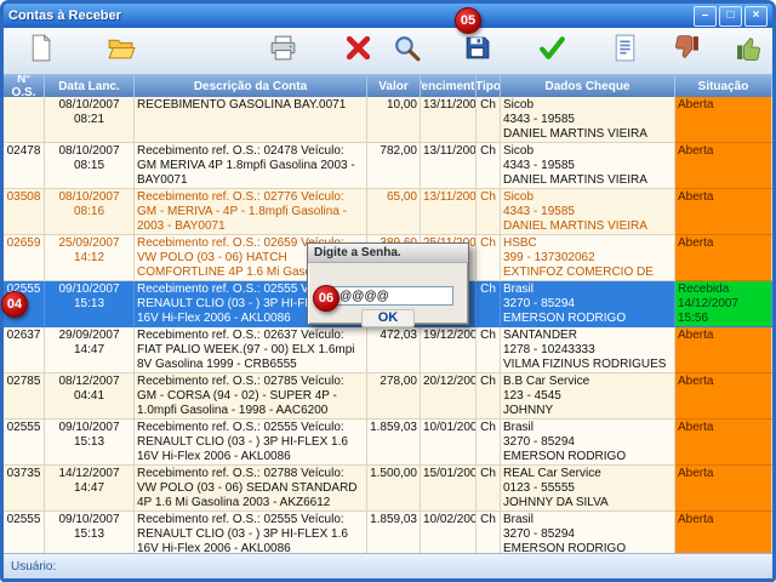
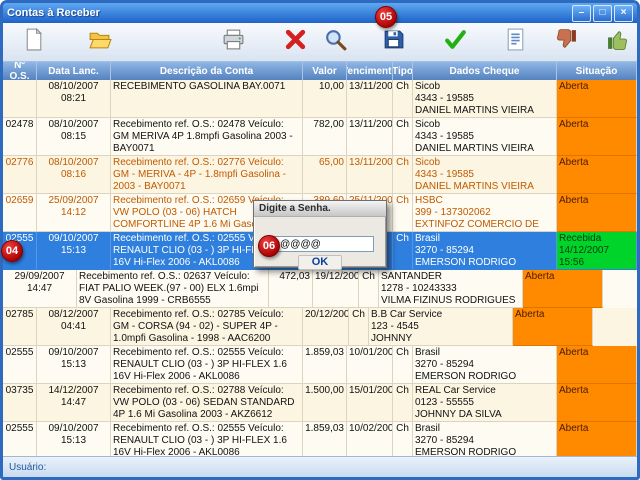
  Contas à Receber
  –
  □
  ×
  Nº O.S.
  Data Lanc.
  Descrição da Conta
  Valor
  enciment
  Tipo
  Dados Cheque
  Situação
  08/10/2007
  08:21
  RECEBIMENTO GASOLINA BAY.0071
  10,00
  13/11/200
  Ch
  Sicob
  4343 - 19585
  DANIEL MARTINS VIEIRA
  Aberta
  02478
  08/10/2007
  08:15
  Recebimento ref. O.S.: 02478 Veículo: GM MERIVA 4P 1.8mpfi Gasolina 2003 - BAY0071
  782,00
  13/11/200
  Ch
  Sicob
  4343 - 19585
  DANIEL MARTINS VIEIRA
  Aberta
- 03508
+ 02776
  08/10/2007
  08:16
  Recebimento ref. O.S.: 02776 Veículo: GM - MERIVA - 4P - 1.8mpfi Gasolina - 2003 - BAY0071
  65,00
  13/11/200
  Ch
  Sicob
  4343 - 19585
  DANIEL MARTINS VIEIRA
  Aberta
  02659
  25/09/2007
  14:12
  Recebimento ref. O.S.: 02659 V VW POLO (03 - 06) HATCH COMFORTLINE 4P 1.6 Mi Gas
  Ch
  HSBC
  399 - 137302062
  Aberta
  02555
  09/10/2007
  15:13
  Recebimento ref. O.S.: 02555 V RENAULT CLIO (03 - ) 3P HI-F 16V Hi-Flex 2006 - AKL0086
  Ch
  Brasil
  3270 - 85294
  Recebida
  14/12/2007 15:56
- 02637
  29/09/2007
  14:47
  Recebimento ref. O.S.: 02637 Veículo: FIAT PALIO WEEK.(97 - 00) ELX 1.6mpi 8V Gasolina 1999 - CRB6555
  472,03
  19/12/200
  Ch
  SANTANDER
  1278 - 10243333
  VILMA FIZINUS RODRIGUES
  Aberta
  02785
  08/12/2007
  04:41
  Recebimento ref. O.S.: 02785 Veículo: GM - CORSA (94 - 02) - SUPER 4P - 1.0mpfi Gasolina - 1998 - AAC6200
- 278,00
  20/12/200
  Ch
  B.B Car Service
  123 - 4545
  JOHNNY
  Aberta
  02555
  09/10/2007
  15:13
  Recebimento ref. O.S.: 02555 Veículo: RENAULT CLIO (03 - ) 3P HI-FLEX 1.6 16V Hi-Flex 2006 - AKL0086
  1.859,03
  10/01/200
  Ch
  Brasil
  3270 - 85294
  Aberta
  03735
  14/12/2007
  14:47
  Recebimento ref. O.S.: 02788 Veículo: VW POLO (03 - 06) SEDAN STANDARD 4P 1.6 Mi Gasolina 2003 - AKZ6612
  1.500,00
  15/01/200
  Ch
  REAL Car Service
  0123 - 55555
  JOHNNY DA SILVA
  Aberta
  02555
  09/10/2007
  15:13
  Recebimento ref. O.S.: 02555 Veículo: RENAULT CLIO (03 - ) 3P HI-FLEX 1.6 16V Hi-Flex 2006 - AKL0086
  1.859,03
  10/02/200
  Ch
  Brasil
  3270 - 85294
  Aberta
  Usuário:
  Digite a Senha.
  @@@@
  OK
  05
  06
  04
